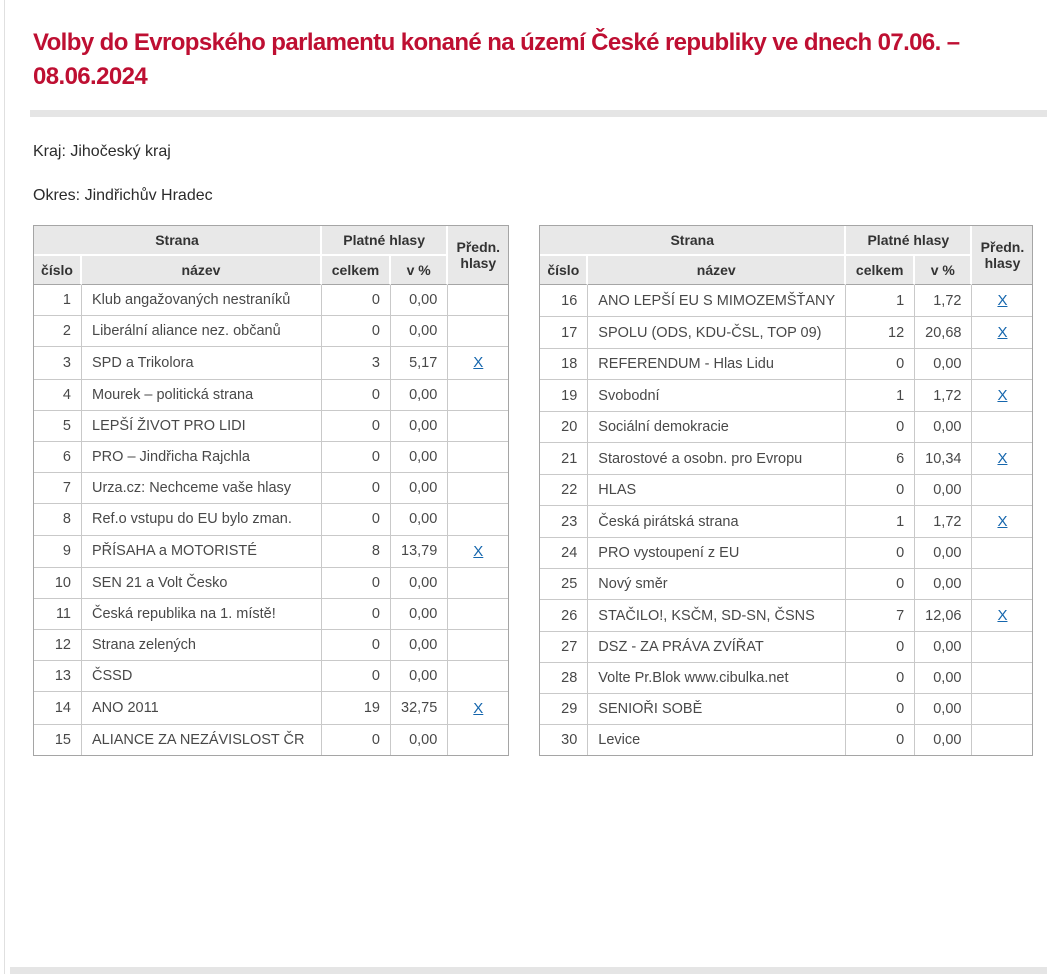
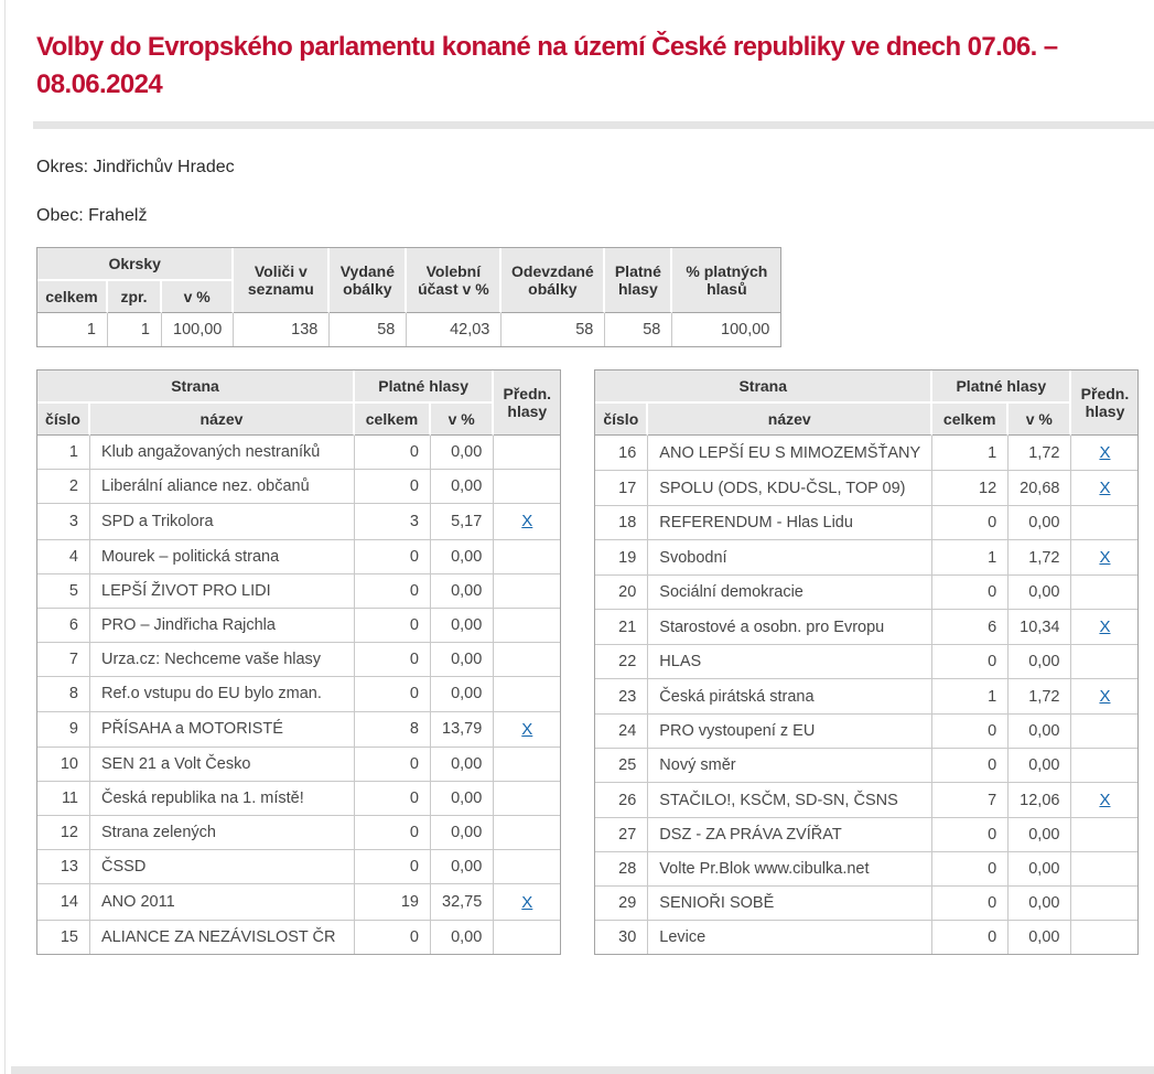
  Volby do Evropského parlamentu konané na území České republiky ve dnech 07.06. – 08.06.2024
- Kraj: Jihočeský kraj
  Okres: Jindřichův Hradec
+ Obec: Frahelž
+ Okrsky	Voliči v seznamu	Vydané obálky	Volební účast v %	Odevzdané obálky	Platné hlasy	% platných hlasů
+ celkem	zpr.	v %
+ 1	1	100,00	138	58	42,03	58	58	100,00
  Strana	Platné hlasy	Předn. hlasy
  číslo	název	celkem	v %
  1	Klub angažovaných nestraníků	0	0,00
  2	Liberální aliance nez. občanů	0	0,00
  3	SPD a Trikolora	3	5,17	X
  4	Mourek – politická strana	0	0,00
  5	LEPŠÍ ŽIVOT PRO LIDI	0	0,00
  6	PRO – Jindřicha Rajchla	0	0,00
  7	Urza.cz: Nechceme vaše hlasy	0	0,00
  8	Ref.o vstupu do EU bylo zman.	0	0,00
  9	PŘÍSAHA a MOTORISTÉ	8	13,79	X
  10	SEN 21 a Volt Česko	0	0,00
  11	Česká republika na 1. místě!	0	0,00
  12	Strana zelených	0	0,00
  13	ČSSD	0	0,00
  14	ANO 2011	19	32,75	X
  15	ALIANCE ZA NEZÁVISLOST ČR	0	0,00
  Strana	Platné hlasy	Předn. hlasy
  číslo	název	celkem	v %
  16	ANO LEPŠÍ EU S MIMOZEMŠŤANY	1	1,72	X
  17	SPOLU (ODS, KDU-ČSL, TOP 09)	12	20,68	X
  18	REFERENDUM - Hlas Lidu	0	0,00
  19	Svobodní	1	1,72	X
  20	Sociální demokracie	0	0,00
  21	Starostové a osobn. pro Evropu	6	10,34	X
  22	HLAS	0	0,00
  23	Česká pirátská strana	1	1,72	X
  24	PRO vystoupení z EU	0	0,00
  25	Nový směr	0	0,00
  26	STAČILO!, KSČM, SD-SN, ČSNS	7	12,06	X
  27	DSZ - ZA PRÁVA ZVÍŘAT	0	0,00
  28	Volte Pr.Blok www.cibulka.net	0	0,00
  29	SENIOŘI SOBĚ	0	0,00
  30	Levice	0	0,00
